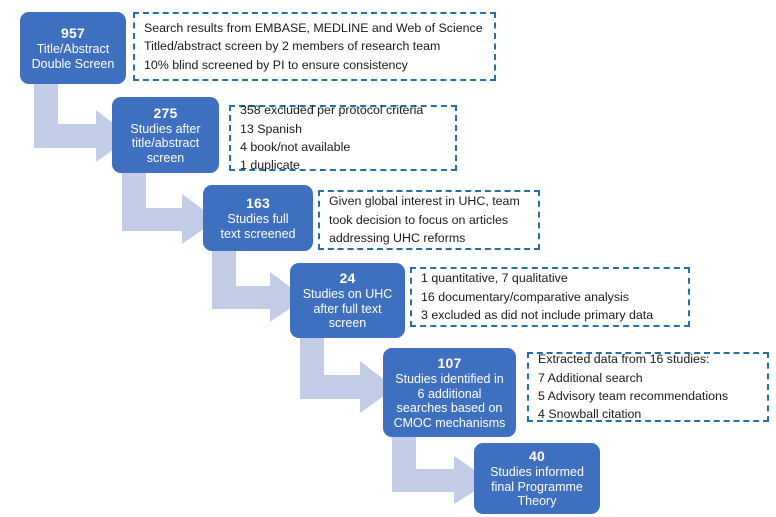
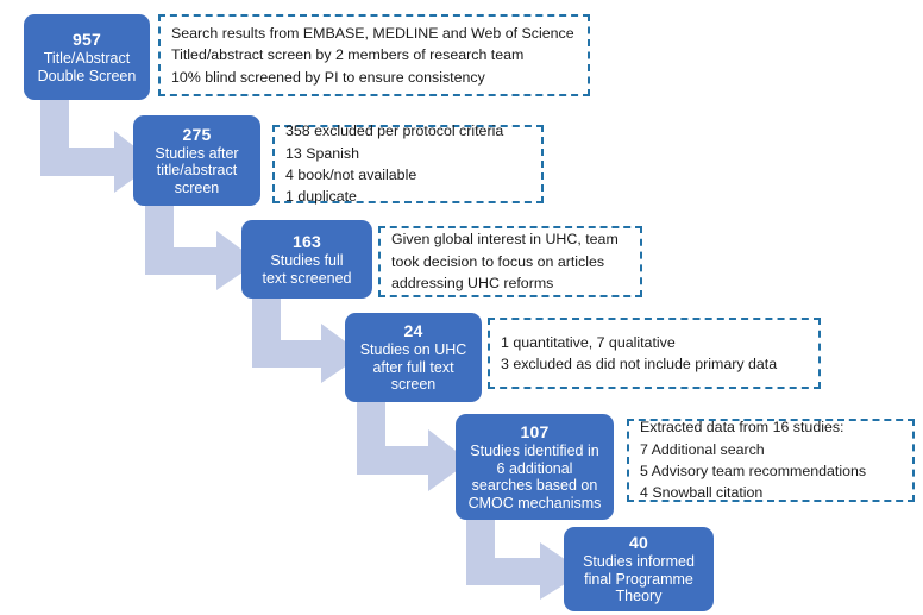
  957
  Title/Abstract
  Double Screen
  275
  Studies after
  title/abstract
  screen
  163
  Studies full
  text screened
  24
  Studies on UHC
  after full text
  screen
  107
  Studies identified in
  6 additional
  searches based on
  CMOC mechanisms
  40
  Studies informed
  final Programme
  Theory
  Search results from EMBASE, MEDLINE and Web of Science
  Titled/abstract screen by 2 members of research team
  10% blind screened by PI to ensure consistency
  358 excluded per protocol criteria
  13 Spanish
  4 book/not available
  1 duplicate
  Given global interest in UHC, team
  took decision to focus on articles
  addressing UHC reforms
  1 quantitative, 7 qualitative
- 16 documentary/comparative analysis
  3 excluded as did not include primary data
  Extracted data from 16 studies:
  7 Additional search
  5 Advisory team recommendations
  4 Snowball citation
